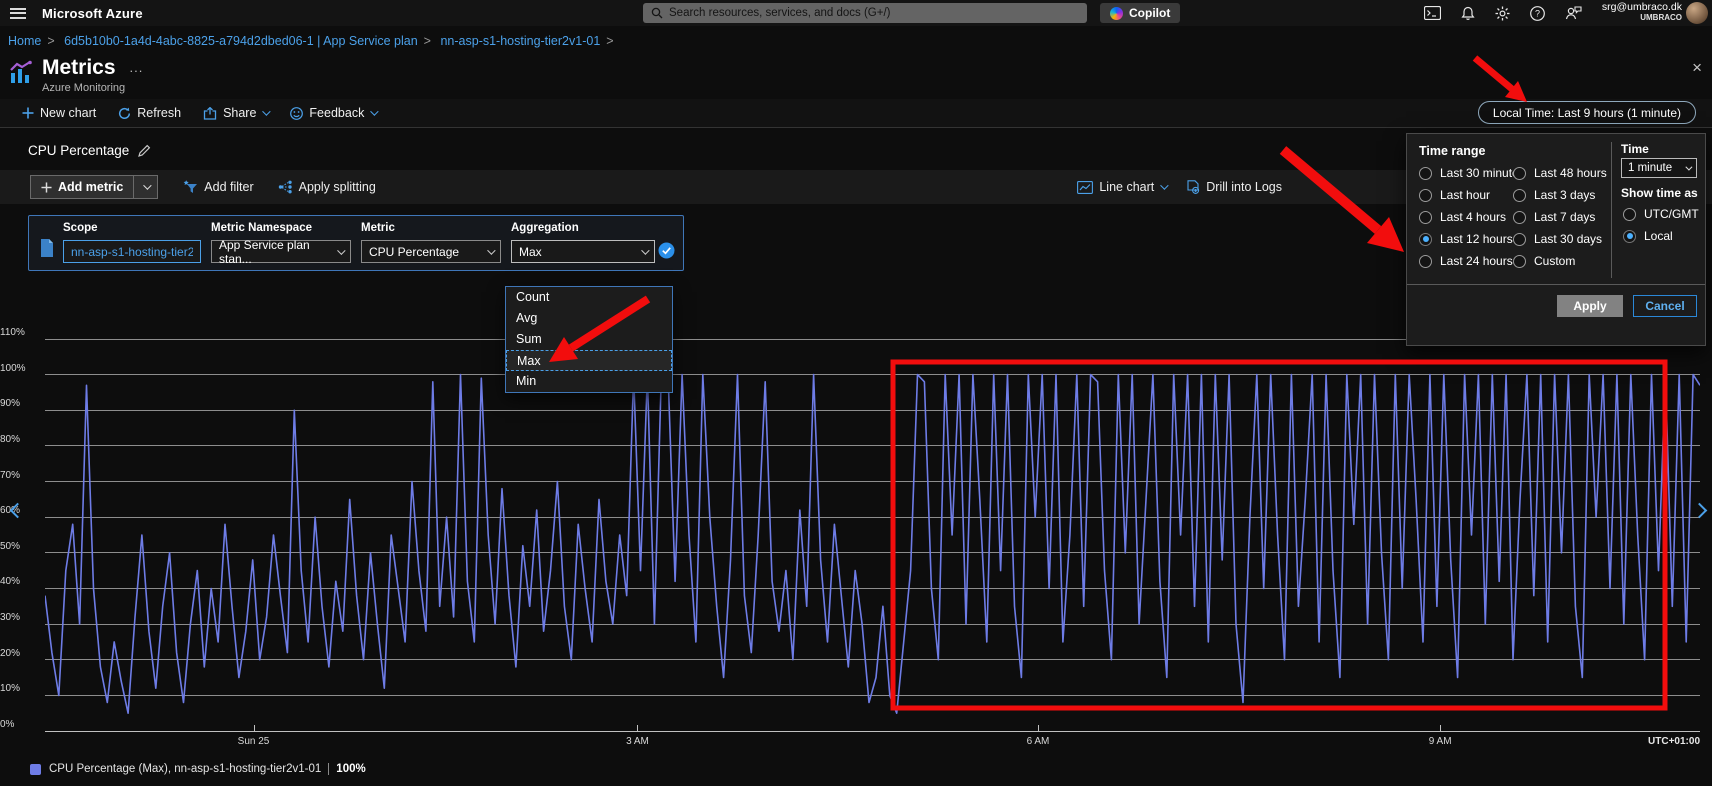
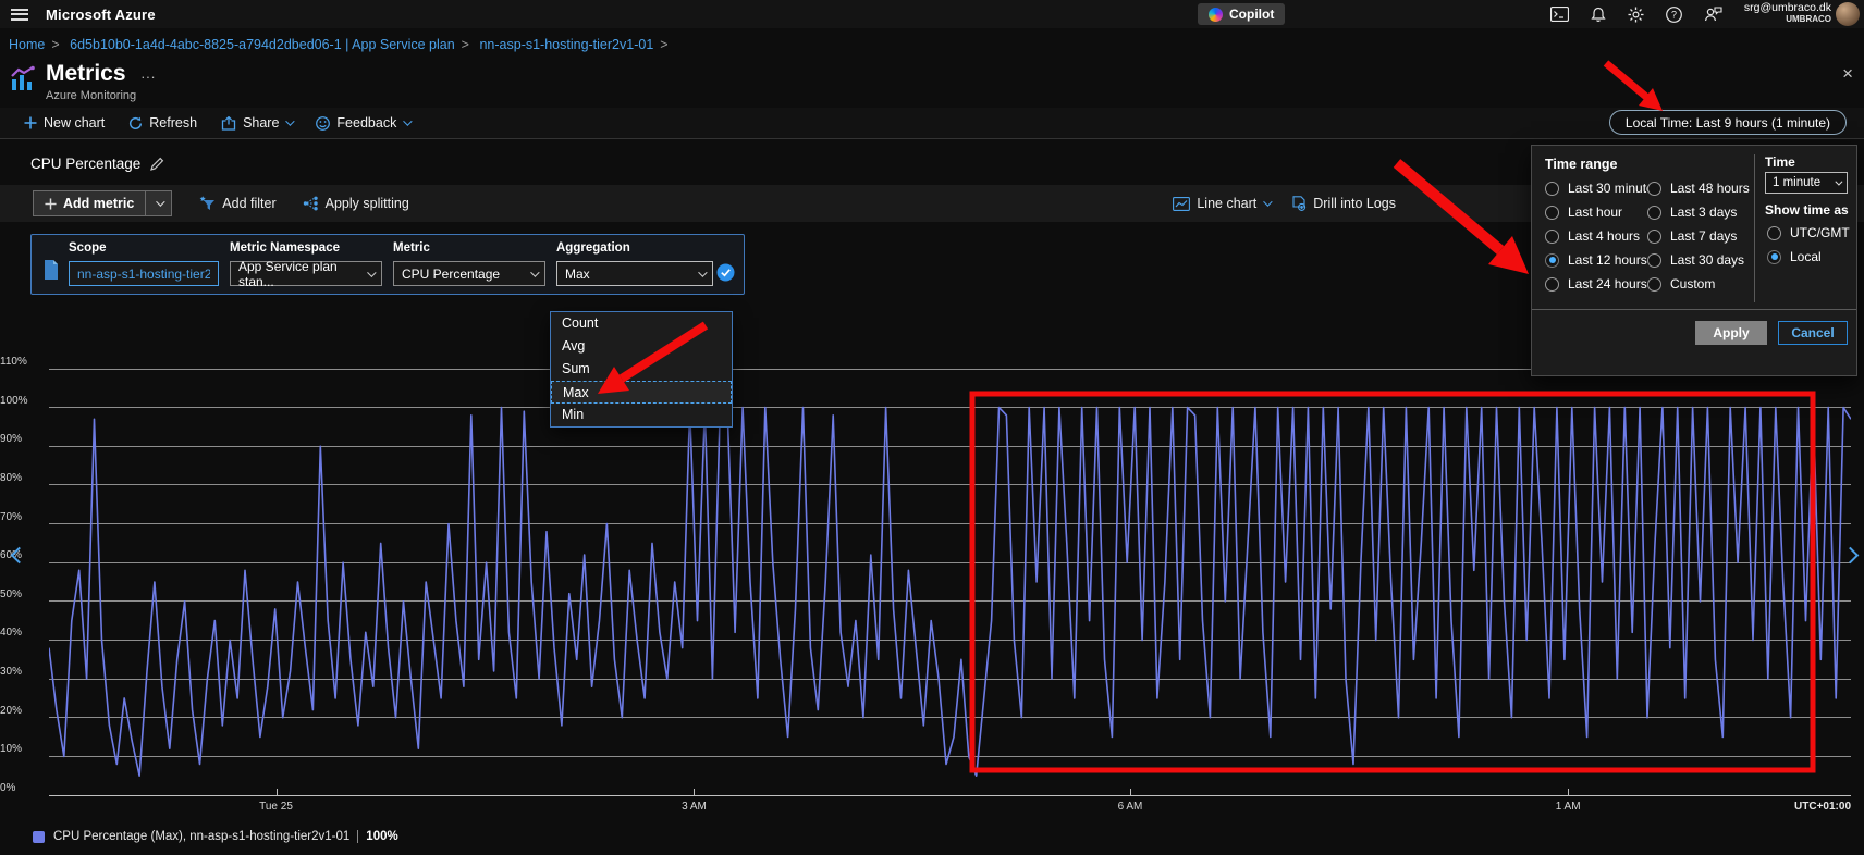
  Microsoft Azure
- Search resources, services, and docs (G+/)
  Copilot
  ?
  srg@umbraco.dk
  UMBRACO
  Home > 6d5b10b0-1a4d-4abc-8825-a794d2dbed06-1 | App Service plan > nn-asp-s1-hosting-tier2v1-01 >
  Metrics
  ...
  Azure Monitoring
  ×
  New chart
  Refresh
  Share
  Feedback
  Local Time: Last 9 hours (1 minute)
  CPU Percentage
  Add metric
  Add filter
  Apply splitting
  Line chart
  Drill into Logs
  Scope
  nn-asp-s1-hosting-tier2
  Metric Namespace
  App Service plan stan...
  Metric
  CPU Percentage
  Aggregation
  Max
  Count
  Avg
  Sum
  Max
  Min
  Time range
  Last 30 minut
  Last hour
  Last 4 hours
  Last 12 hours
  Last 24 hours
  Last 48 hours
  Last 3 days
  Last 7 days
  Last 30 days
  Custom
  1 minute
  Show time as
  UTC/GMT
  Local
  Apply
  Cancel
  0%
  10%
  20%
  30%
  40%
  50%
  60%
  70%
  80%
  90%
  100%
  110%
- Sun 25
+ Tue 25
  3 AM
  6 AM
- 9 AM
+ 1 AM
  UTC+01:00
  CPU Percentage (Max), nn-asp-s1-hosting-tier2v1-01
  100%
